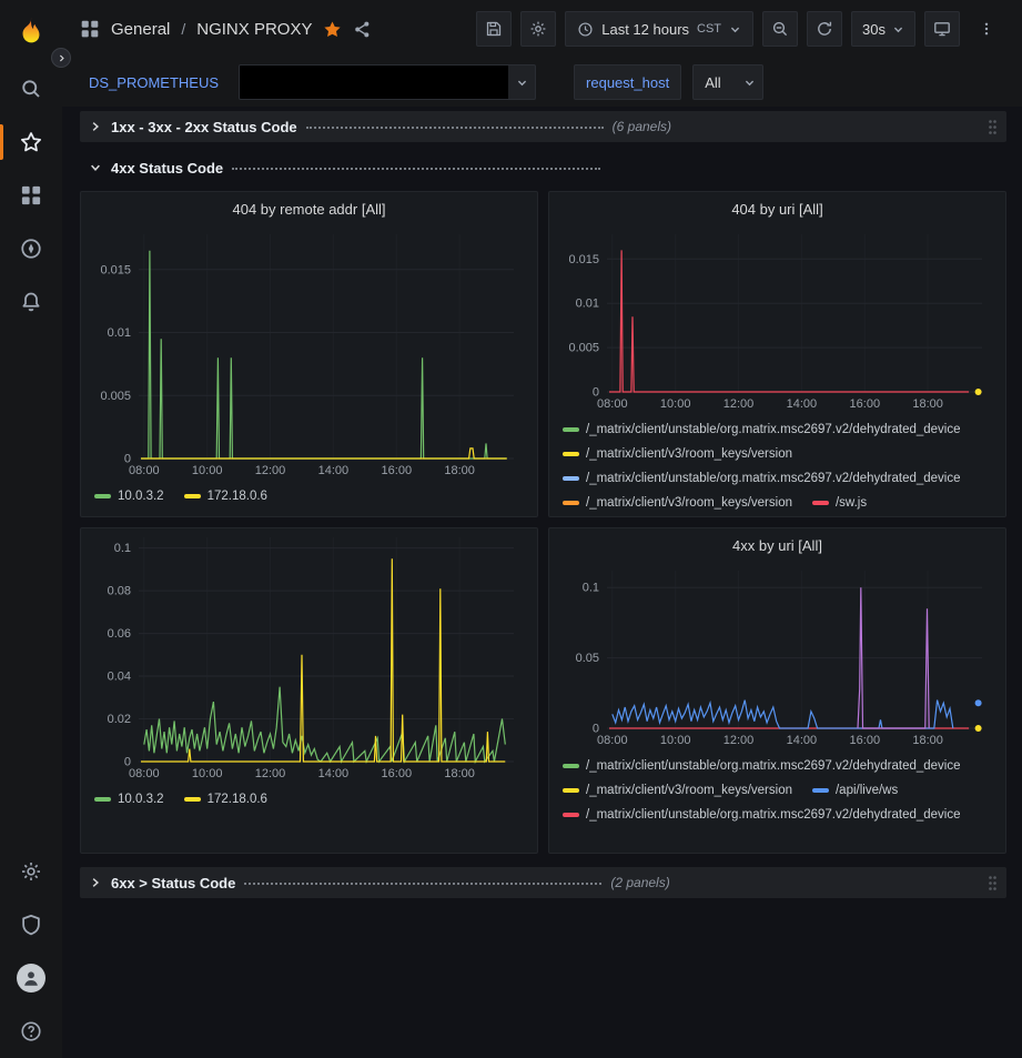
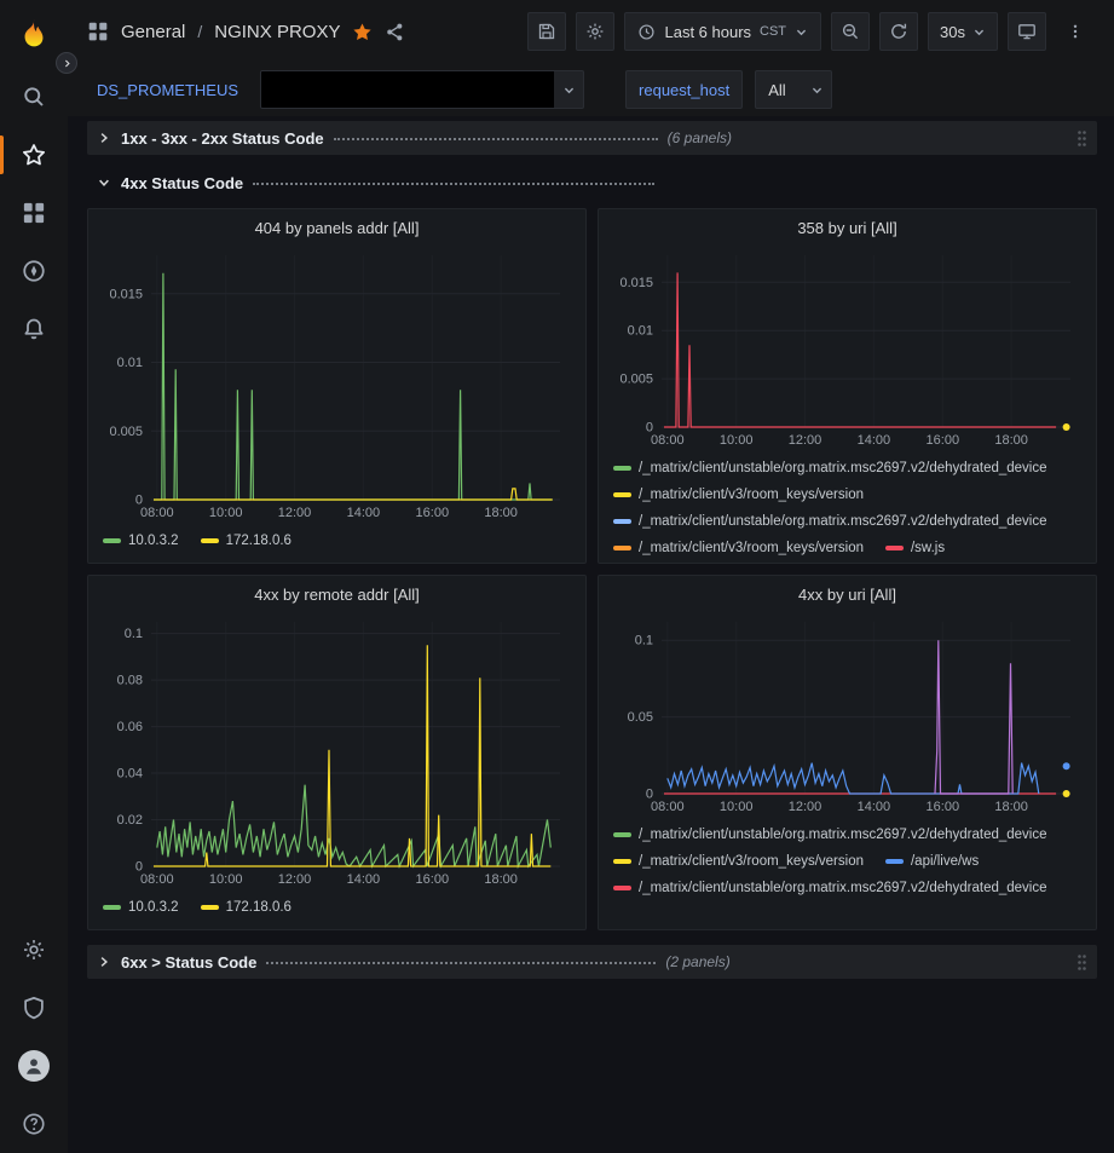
  General
  /
  NGINX PROXY
- Last 12 hours
+ Last 6 hours
  CST
  30s
  DS_PROMETHEUS
  request_host
  All
  1xx - 3xx - 2xx Status Code
  (6 panels)
  4xx Status Code
- 404 by remote addr [All]
+ 404 by panels addr [All]
  0
  0.005
  0.01
  0.015
  08:00
  10:00
  12:00
  14:00
  16:00
  18:00
  10.0.3.2
  172.18.0.6
- 404 by uri [All]
+ 358 by uri [All]
  0
  0.005
  0.01
  0.015
  08:00
  10:00
  12:00
  14:00
  16:00
  18:00
  /_matrix/client/unstable/org.matrix.msc2697.v2/dehydrated_device
  /_matrix/client/v3/room_keys/version
  /_matrix/client/unstable/org.matrix.msc2697.v2/dehydrated_device
  /_matrix/client/v3/room_keys/version
  /sw.js
+ 4xx by remote addr [All]
  0
  0.02
  0.04
  0.06
  0.08
  0.1
  08:00
  10:00
  12:00
  14:00
  16:00
  18:00
  10.0.3.2
  172.18.0.6
  4xx by uri [All]
  0
  0.05
  0.1
  08:00
  10:00
  12:00
  14:00
  16:00
  18:00
  /_matrix/client/unstable/org.matrix.msc2697.v2/dehydrated_device
  /_matrix/client/v3/room_keys/version
  /api/live/ws
  /_matrix/client/unstable/org.matrix.msc2697.v2/dehydrated_device
  6xx > Status Code
  (2 panels)
